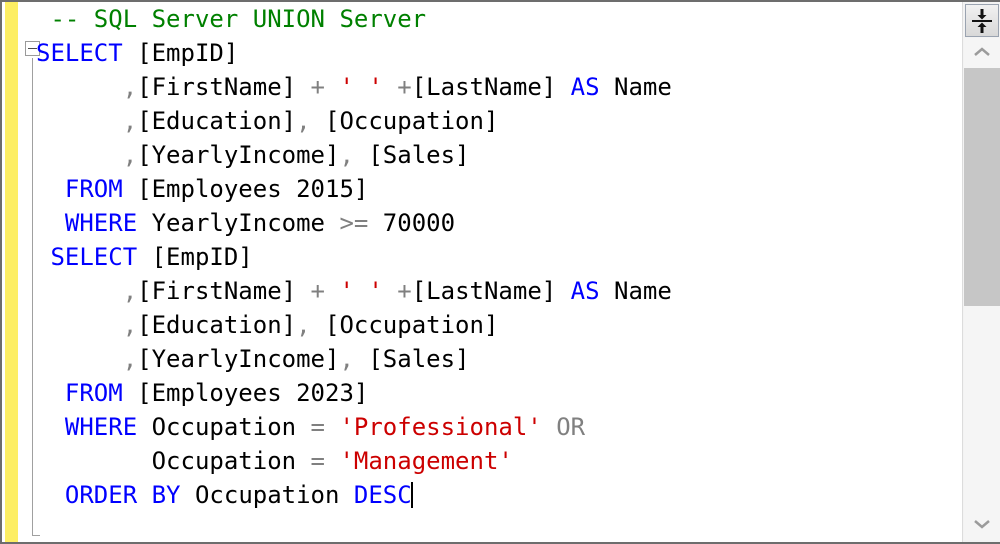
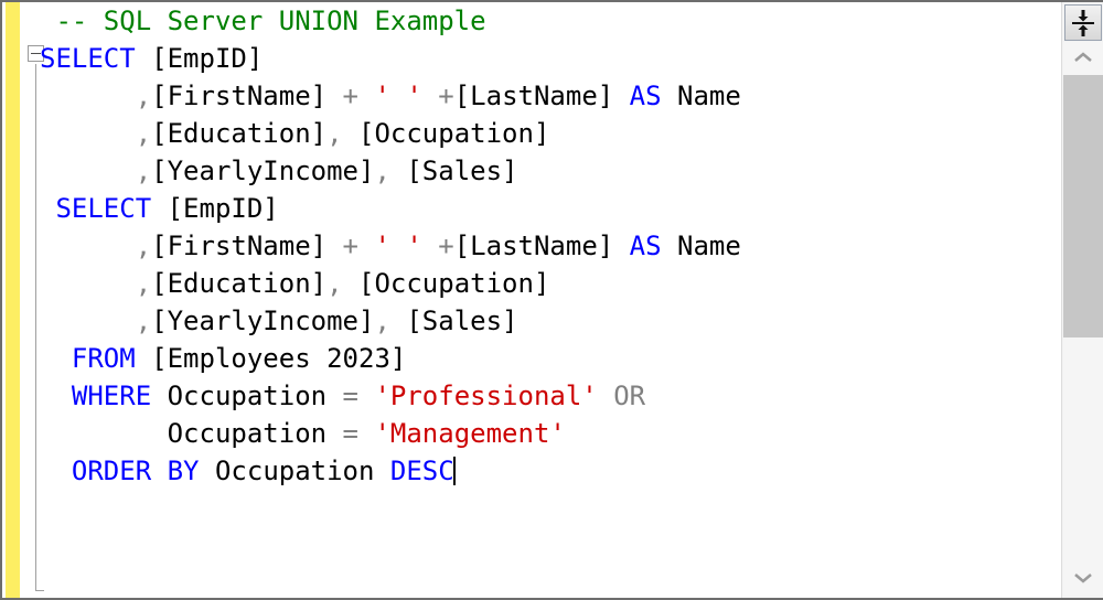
- -- SQL Server UNION Server
+ -- SQL Server UNION Example
  SELECT [EmpID]
  ,[FirstName] + ' ' +[LastName] AS Name
  ,[Education], [Occupation]
  ,[YearlyIncome], [Sales]
- FROM [Employees 2015]
- WHERE YearlyIncome >= 70000
  SELECT [EmpID]
  ,[FirstName] + ' ' +[LastName] AS Name
  ,[Education], [Occupation]
  ,[YearlyIncome], [Sales]
  FROM [Employees 2023]
  WHERE Occupation = 'Professional' OR
  Occupation = 'Management'
  ORDER BY Occupation DESC
